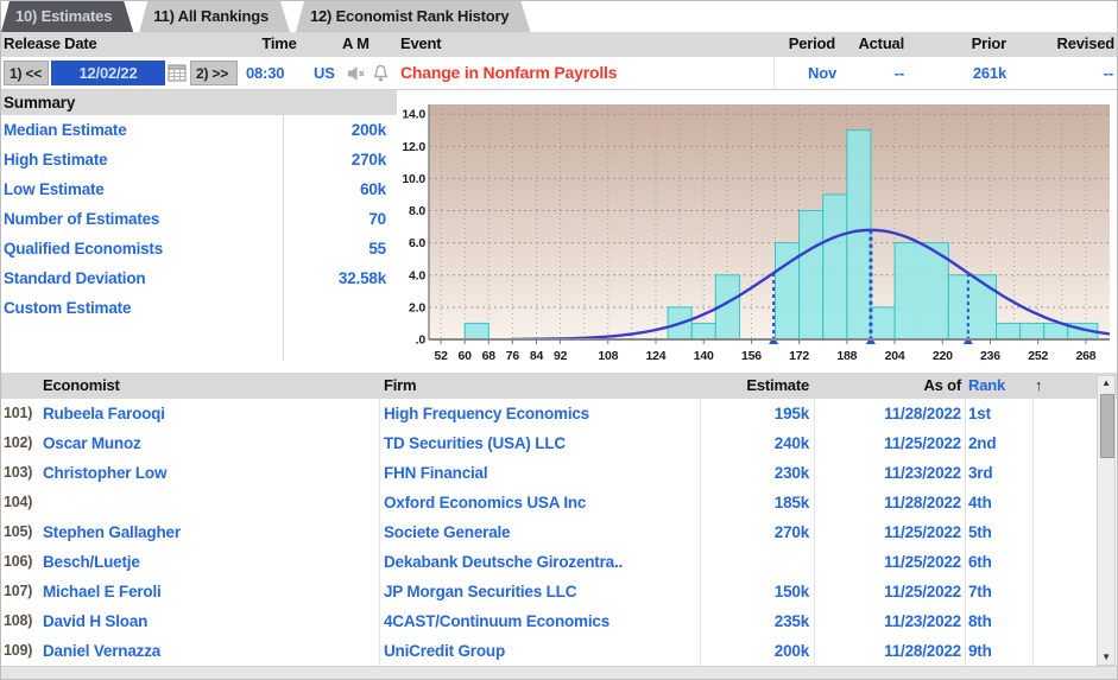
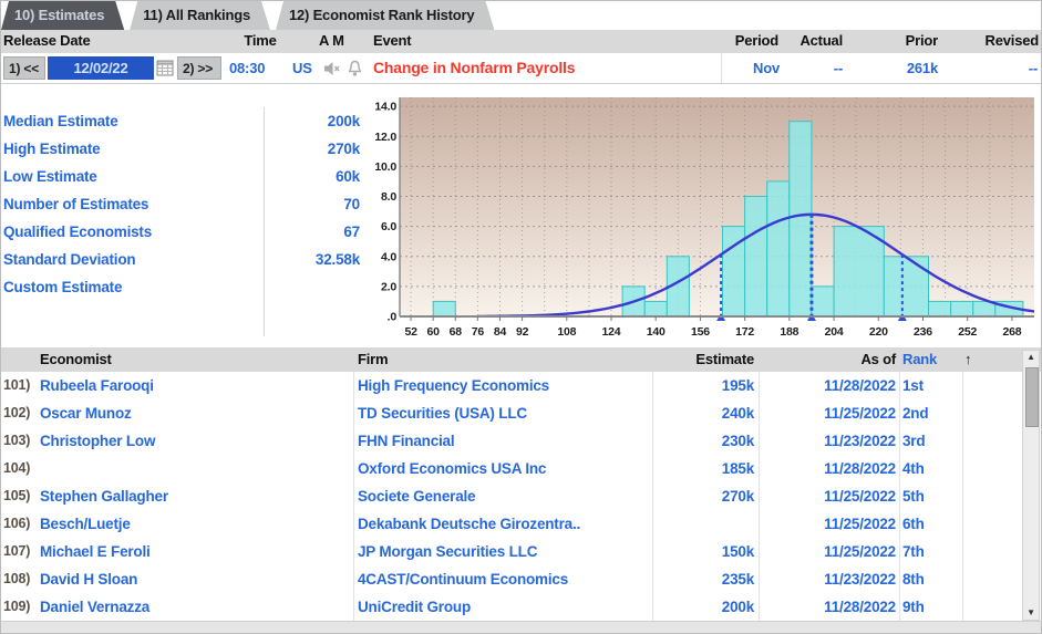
  10) Estimates
  11) All Rankings
  12) Economist Rank History
  Release Date
  Time
  A M
  Event
  Period
  Actual
  Prior
  Revised
  1) <<
  12/02/22
  2) >>
  08:30
  US
  Change in Nonfarm Payrolls
  Nov
  --
  261k
  --
- Summary
  Median Estimate
  200k
  High Estimate
  270k
  Low Estimate
  60k
  Number of Estimates
  70
  Qualified Economists
- 55
+ 67
  Standard Deviation
  32.58k
  Custom Estimate
  52
  60
  68
  76
  84
  92
  108
  124
  140
  156
  172
  188
  204
  220
  236
  252
  268
  14.0
  12.0
  10.0
  8.0
  6.0
  4.0
  2.0
  .0
  Economist
  Firm
  Estimate
  As of
  Rank
  ↑
  101)
  Rubeela Farooqi
  High Frequency Economics
  195k
  11/28/2022
  1st
  102)
  Oscar Munoz
  TD Securities (USA) LLC
  240k
  11/25/2022
  2nd
  103)
  Christopher Low
  FHN Financial
  230k
  11/23/2022
  3rd
  104)
  Oxford Economics USA Inc
  185k
  11/28/2022
  4th
  105)
  Stephen Gallagher
  Societe Generale
  270k
  11/25/2022
  5th
  106)
  Besch/Luetje
  Dekabank Deutsche Girozentra..
  11/25/2022
  6th
  107)
  Michael E Feroli
  JP Morgan Securities LLC
  150k
  11/25/2022
  7th
  108)
  David H Sloan
  4CAST/Continuum Economics
  235k
  11/23/2022
  8th
  109)
  Daniel Vernazza
  UniCredit Group
  200k
  11/28/2022
  9th
  ▲
  ▼
